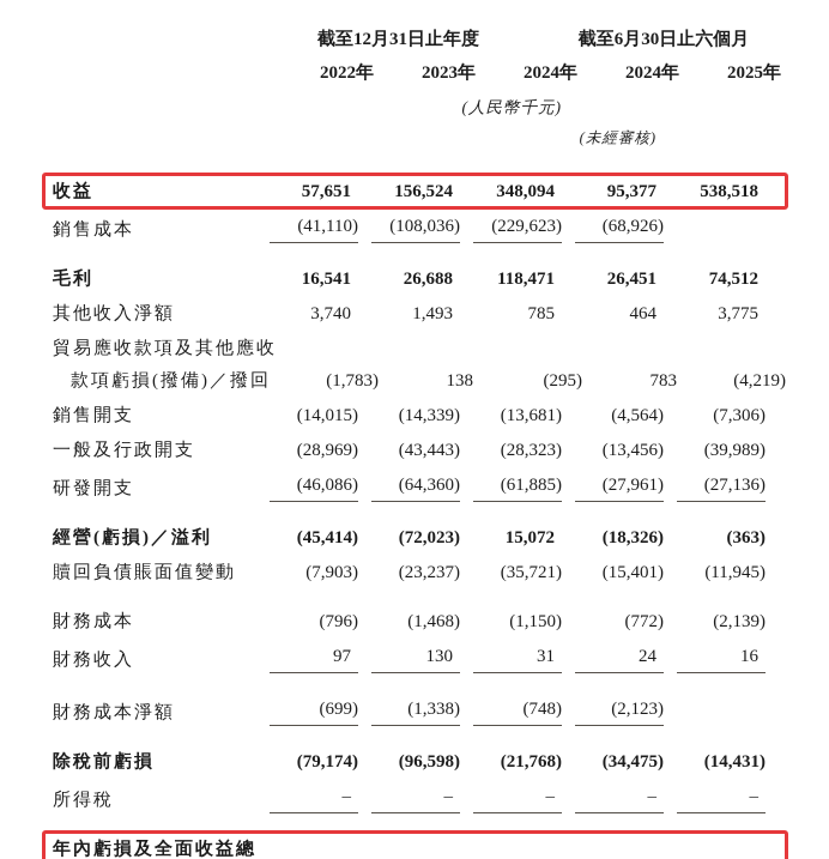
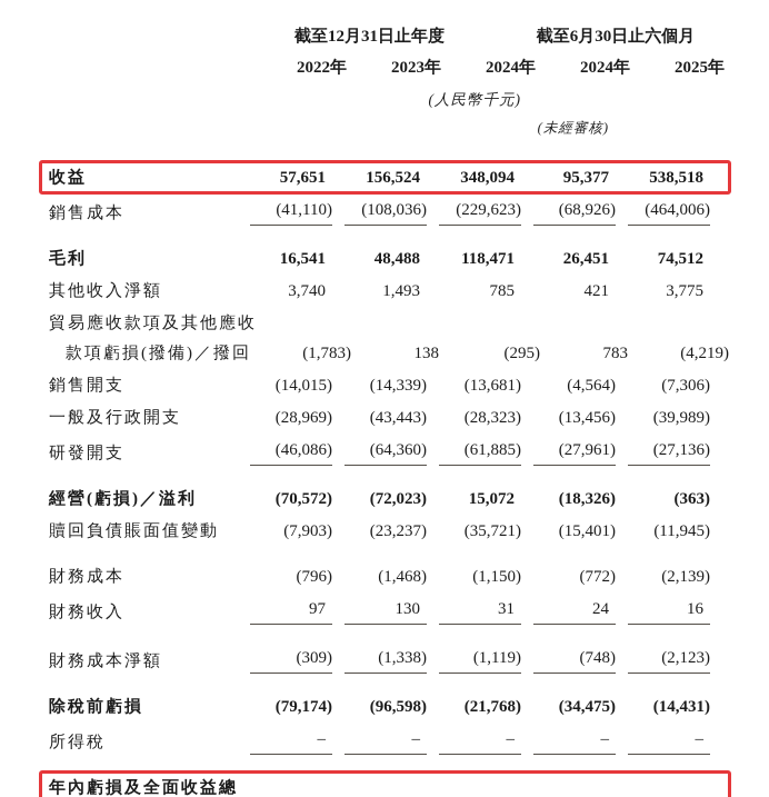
  截至12月31日止年度
  截至6月30日止六個月
  2022年
  2023年
  2024年
  2024年
  2025年
  (人民幣千元)
  (未經審核)
  收益
  57,651
  156,524
  348,094
  95,377
  538,518
  銷售成本
  (41,110)
  (108,036)
  (229,623)
  (68,926)
+ (464,006)
  毛利
  16,541
- 26,688
+ 48,488
  118,471
  26,451
  74,512
  其他收入淨額
  3,740
  1,493
  785
- 464
+ 421
  3,775
  貿易應收款項及其他應收
  款項虧損(撥備)／撥回
  (1,783)
  138
  (295)
  783
  (4,219)
  銷售開支
  (14,015)
  (14,339)
  (13,681)
  (4,564)
  (7,306)
  一般及行政開支
  (28,969)
  (43,443)
  (28,323)
  (13,456)
  (39,989)
  研發開支
  (46,086)
  (64,360)
  (61,885)
  (27,961)
  (27,136)
  經營(虧損)／溢利
- (45,414)
+ (70,572)
  (72,023)
  15,072
  (18,326)
  (363)
  贖回負債賬面值變動
  (7,903)
  (23,237)
  (35,721)
  (15,401)
  (11,945)
  財務成本
  (796)
  (1,468)
  (1,150)
  (772)
  (2,139)
  財務收入
  97
  130
  31
  24
  16
  財務成本淨額
- (699)
+ (309)
  (1,338)
+ (1,119)
  (748)
  (2,123)
  除稅前虧損
  (79,174)
  (96,598)
  (21,768)
  (34,475)
  (14,431)
  所得稅
  –
  –
  –
  –
  –
  年內虧損及全面收益總
